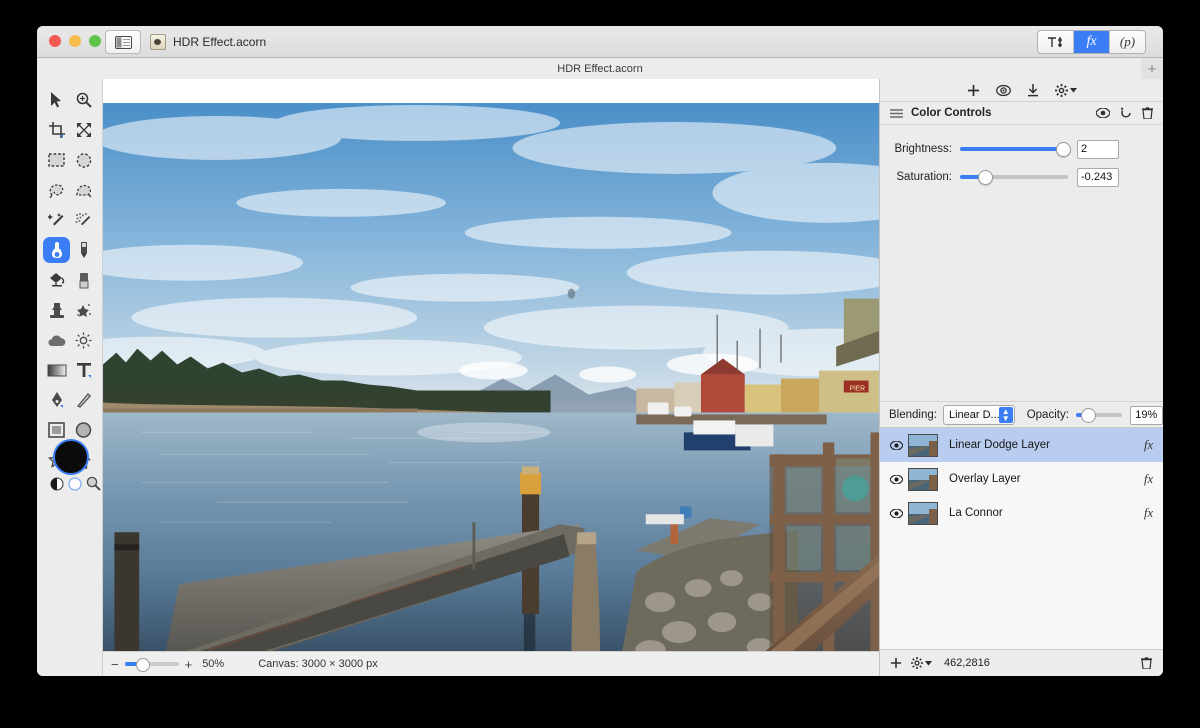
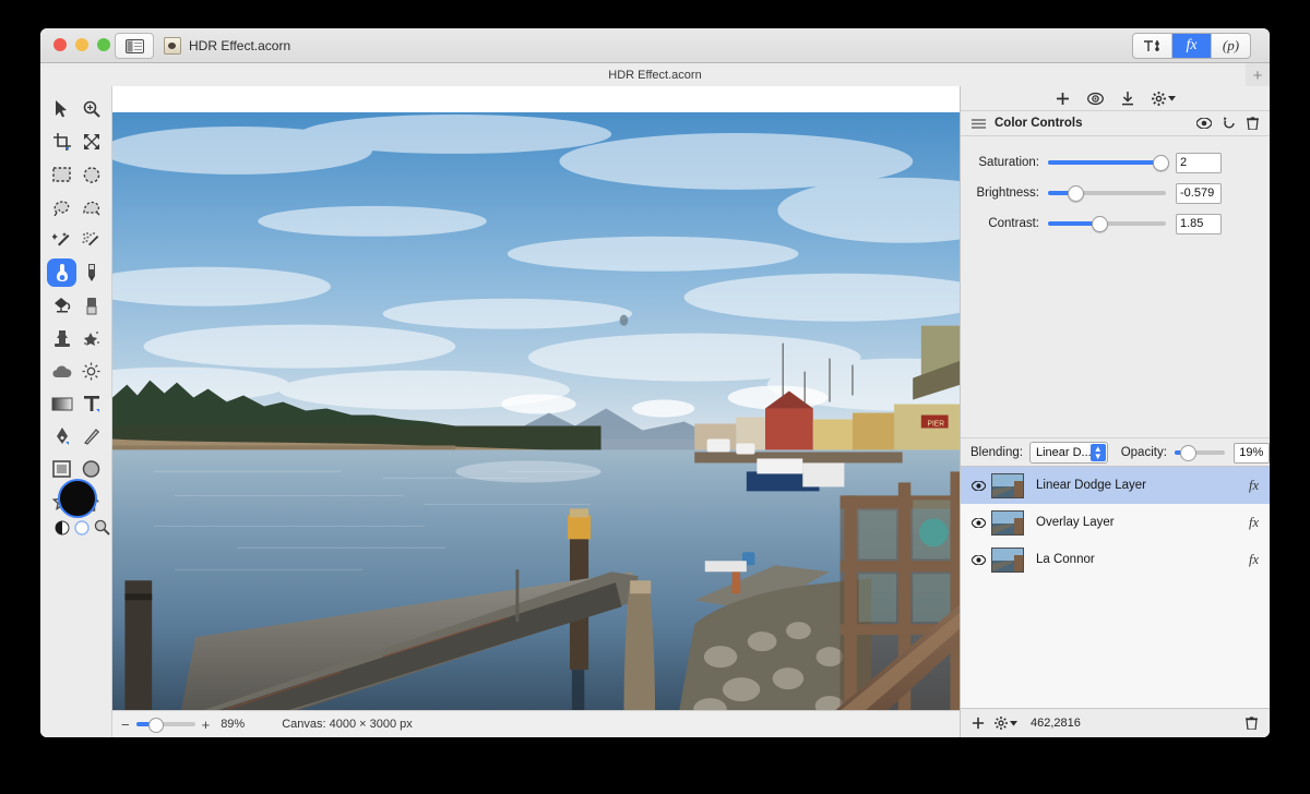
  HDR Effect.acorn
  fx
  (p)
  HDR Effect.acorn
  +
  −
  +
- 50%
+ 89%
- Canvas: 3000 × 3000 px
+ Canvas: 4000 × 3000 px
  Color Controls
- Brightness:
+ Saturation:
  2
- Saturation:
+ Brightness:
- -0.243
+ -0.579
+ Contrast:
+ 1.85
  Blending:
  Linear D..
  ▲
  ▼
  Opacity:
  19%
  Linear Dodge Layer
  fx
  Overlay Layer
  fx
  La Connor
  fx
  462,2816
